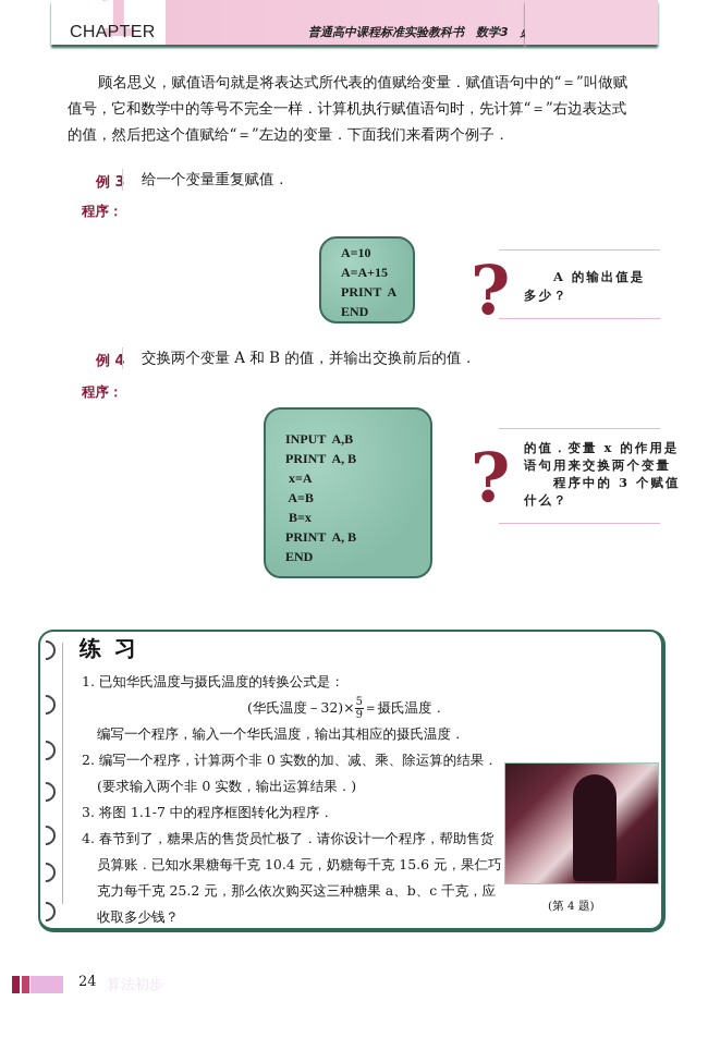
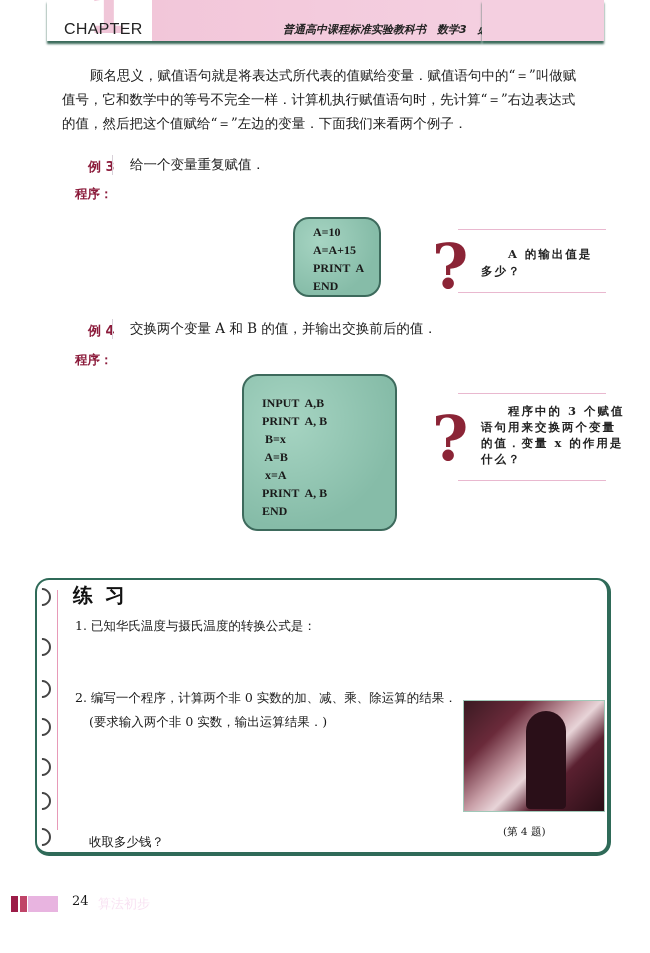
  1
  CHAPTER
  普通高中课程标准实验教科书 数学3
  顾名思义，赋值语句就是将表达式所代表的值赋给变量．赋值语句中的“＝”叫做赋
  值号，它和数学中的等号不完全一样．计算机执行赋值语句时，先计算“＝”右边表达式
  的值，然后把这个值赋给“＝”左边的变量．下面我们来看两个例子．
  例 3
  给一个变量重复赋值．
  程序：
  A=10
  A=A+15
  PRINT A
  END
  ?
  A 的输出值是
  多少？
  例 4
  交换两个变量 A 和 B 的值，并输出交换前后的值．
  程序：
  INPUT A,B
  PRINT A, B
- x=A
+ B=x
  A=B
- B=x
+ x=A
  PRINT A, B
  END
  ?
- 的值．变量 x 的作用是
+ 程序中的 3 个赋值
  语句用来交换两个变量
- 程序中的 3 个赋值
+ 的值．变量 x 的作用是
  什么？
  练习
  1. 已知华氏温度与摄氏温度的转换公式是：
- (华氏温度－32)×
- 5
- 9
- ＝摄氏温度．
- 编写一个程序，输入一个华氏温度，输出其相应的摄氏温度．
  2. 编写一个程序，计算两个非 0 实数的加、减、乘、除运算的结果．
  (要求输入两个非 0 实数，输出运算结果．)
- 3. 将图 1.1-7 中的程序框图转化为程序．
- 4. 春节到了，糖果店的售货员忙极了．请你设计一个程序，帮助售货
- 员算账．已知水果糖每千克 10.4 元，奶糖每千克 15.6 元，果仁巧
- 克力每千克 25.2 元，那么依次购买这三种糖果 a、b、c 千克，应
  收取多少钱？
  (第 4 题)
  24
  算法初步
